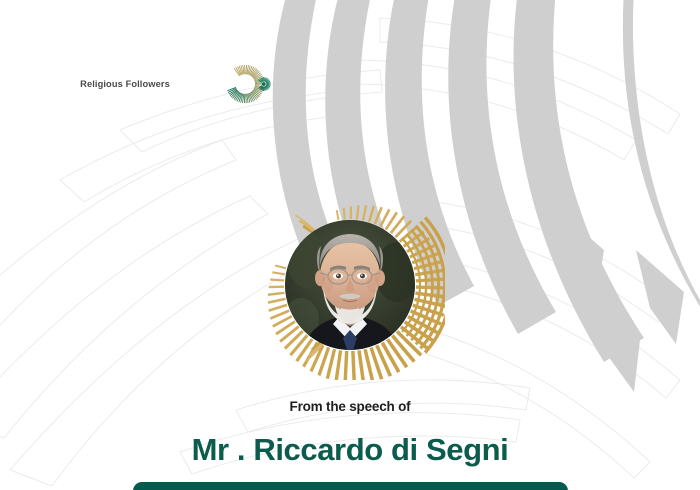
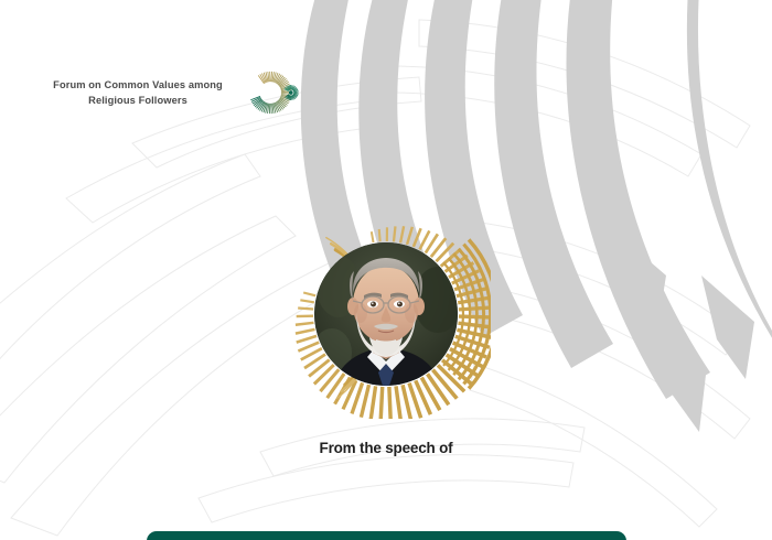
+ Forum on Common Values among
  Religious Followers
  From the speech of
- Mr . Riccardo di Segni
